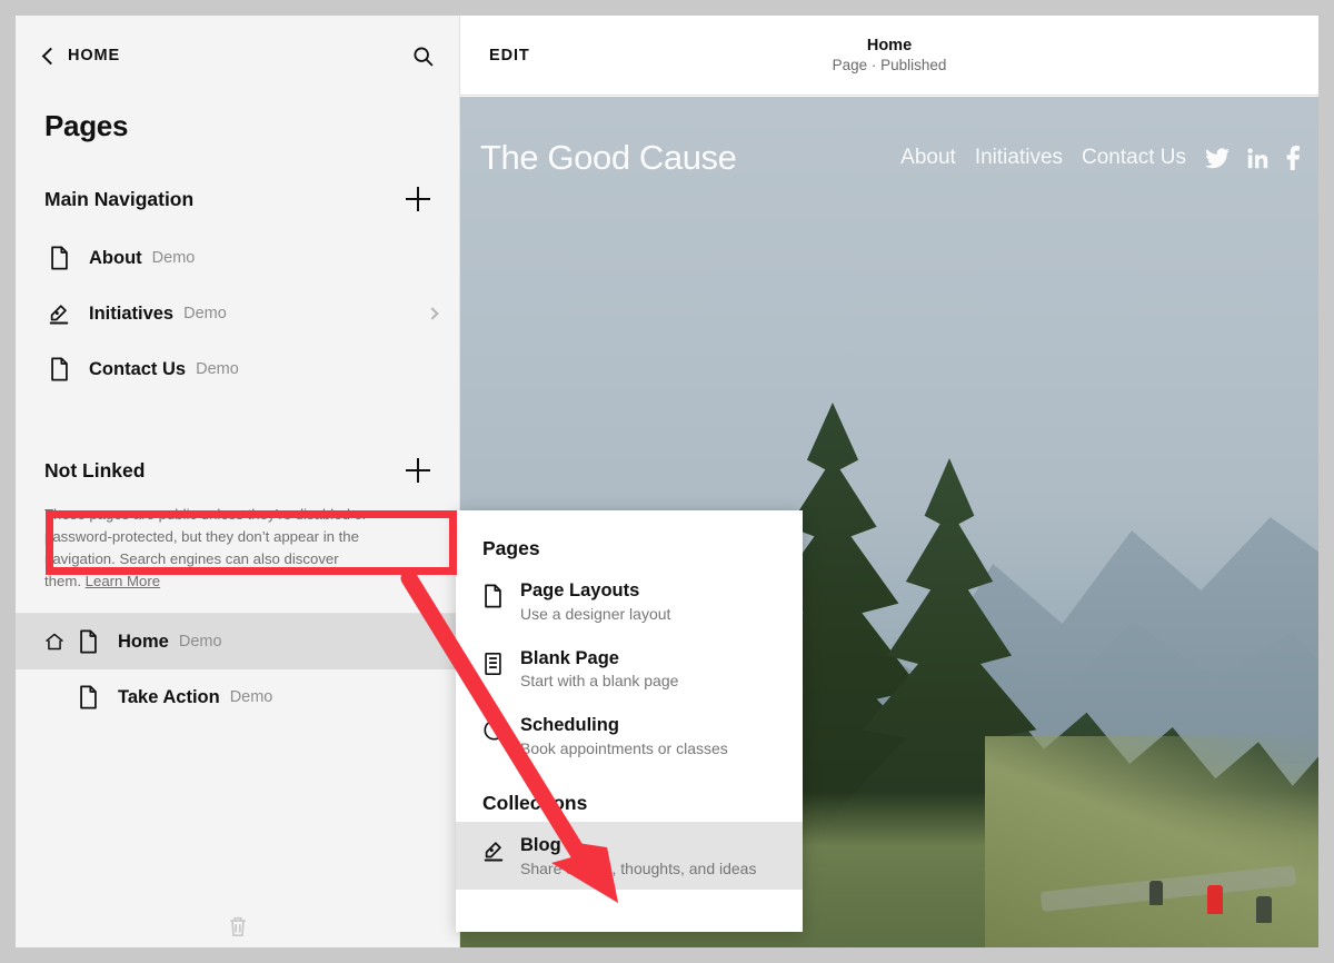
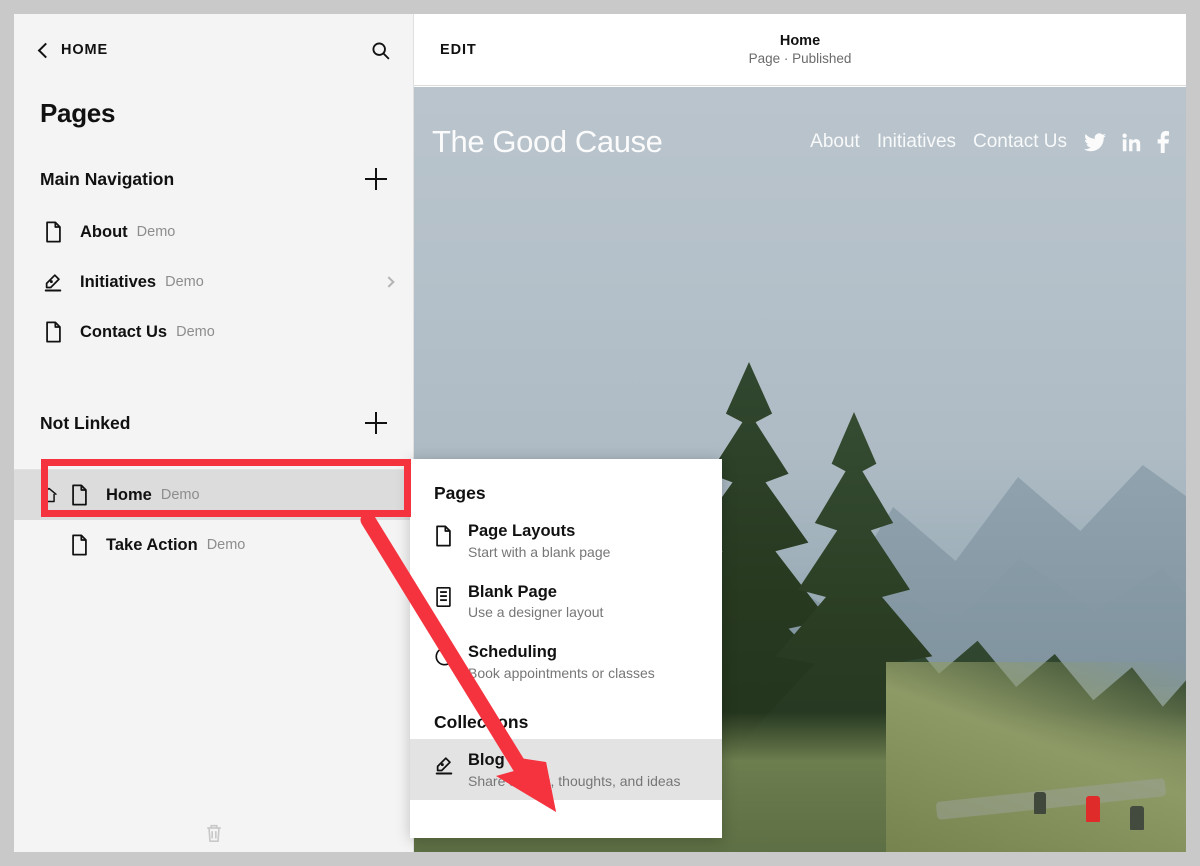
  HOME
  Pages
  Main Navigation
  About
  Demo
  Initiatives
  Demo
  Contact Us
  Demo
  Not Linked
- These pages are public unless they’re disabled or password-protected, but they don’t appear in the navigation. Search engines can also discover them. Learn More
  Home
  Demo
  Take Action
  Demo
  EDIT
  Home
  Page · Published
  The Good Cause
  About
  Initiatives
  Contact Us
  Pages
  Page Layouts
- Use a designer layout
+ Start with a blank page
  Blank Page
- Start with a blank page
+ Use a designer layout
  Scheduling
  Book appointments or classes
  Collecons
  Blog
  Share, thoughts, and ideas
